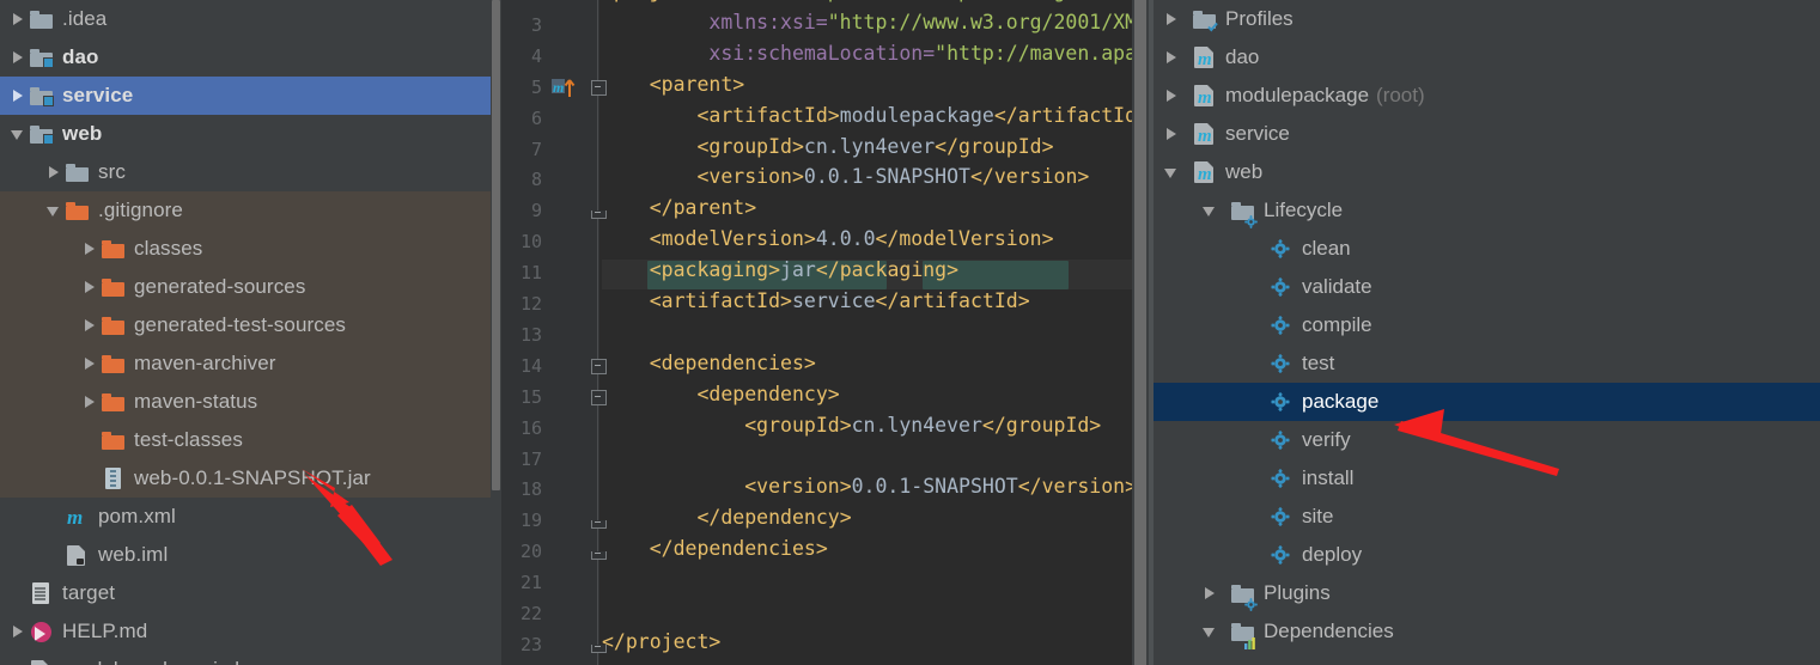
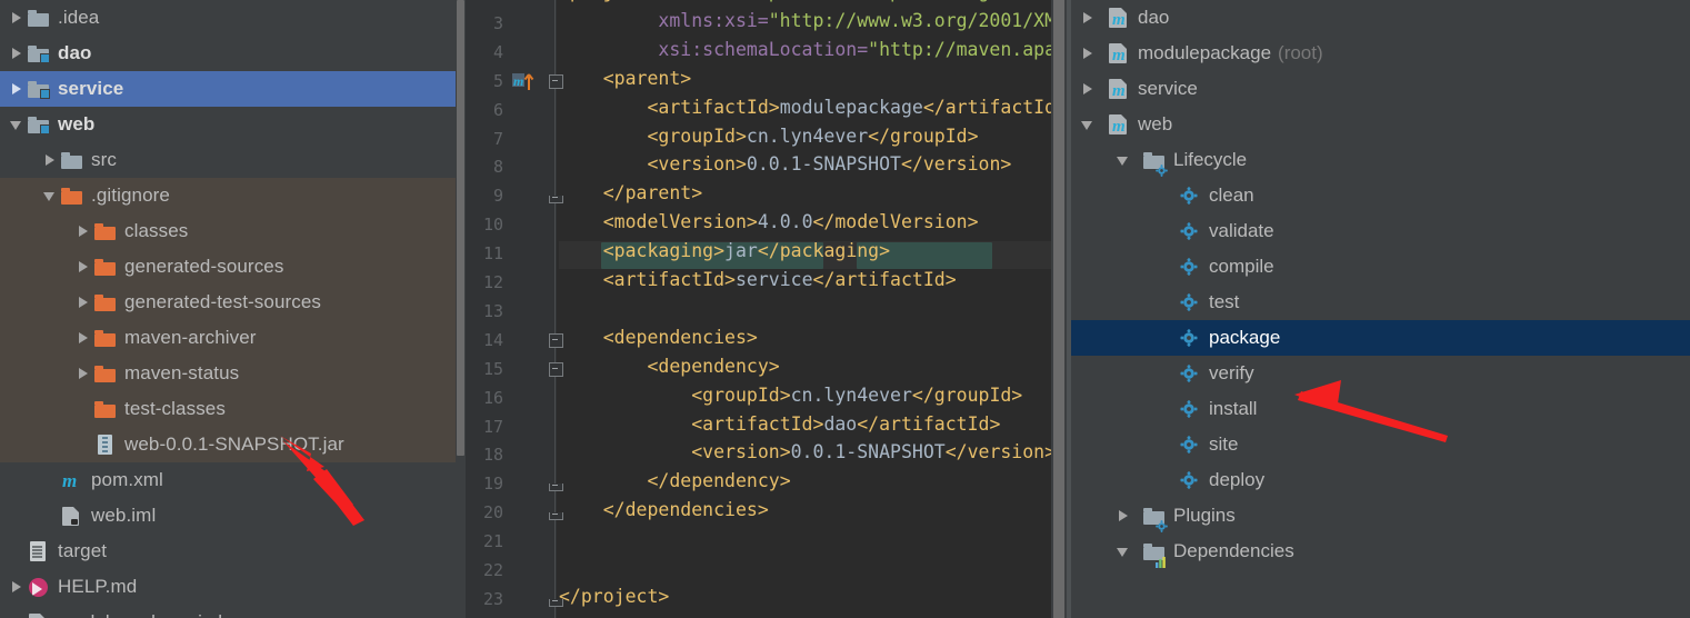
  .idea
  dao
  service
  web
  src
  .gitignore
  classes
  generated-sources
  generated-test-sources
  maven-archiver
  maven-status
  test-classes
  web-0.0.1-SNAPSOT.jar
  m
  pom.xml
  web.iml
  target
  HELP.md
  3
  4
  5
  6
  7
  8
  9
  10
  11
  12
  13
  14
  15
  16
  17
  18
  19
  20
  21
  22
  23
  m
  xmlns:xsi="http://www.w3.org/2001/X
  xsi:schemaLocation="http://maven.ap
  <parent>
  <artifactId>modulepackage</artifactI
  <groupId>cn.lyn4ever</groupId>
  <version>0.0.1-SNAPSHOT</version>
  </parent>
  <modelVersion>4.0.0</modelVersion>
  <packaging>jar</packaging>
  <artifactId>service</artifactId>
  <dependencies>
  <dependency>
  <groupId>cn.lyn4ever</groupId>
+ <artifactId>dao</artifactId>
  <version>0.0.1-SNAPSHOT</version
  </dependency>
  </dependencies>
  </project>
- Profiles
  m
  dao
  m
  modulepackage
  (root)
  m
  service
  m
  web
  Lifecycle
  clean
  validate
  compile
  test
  package
  verify
  install
  site
  deploy
  Plugins
  Dependencies
